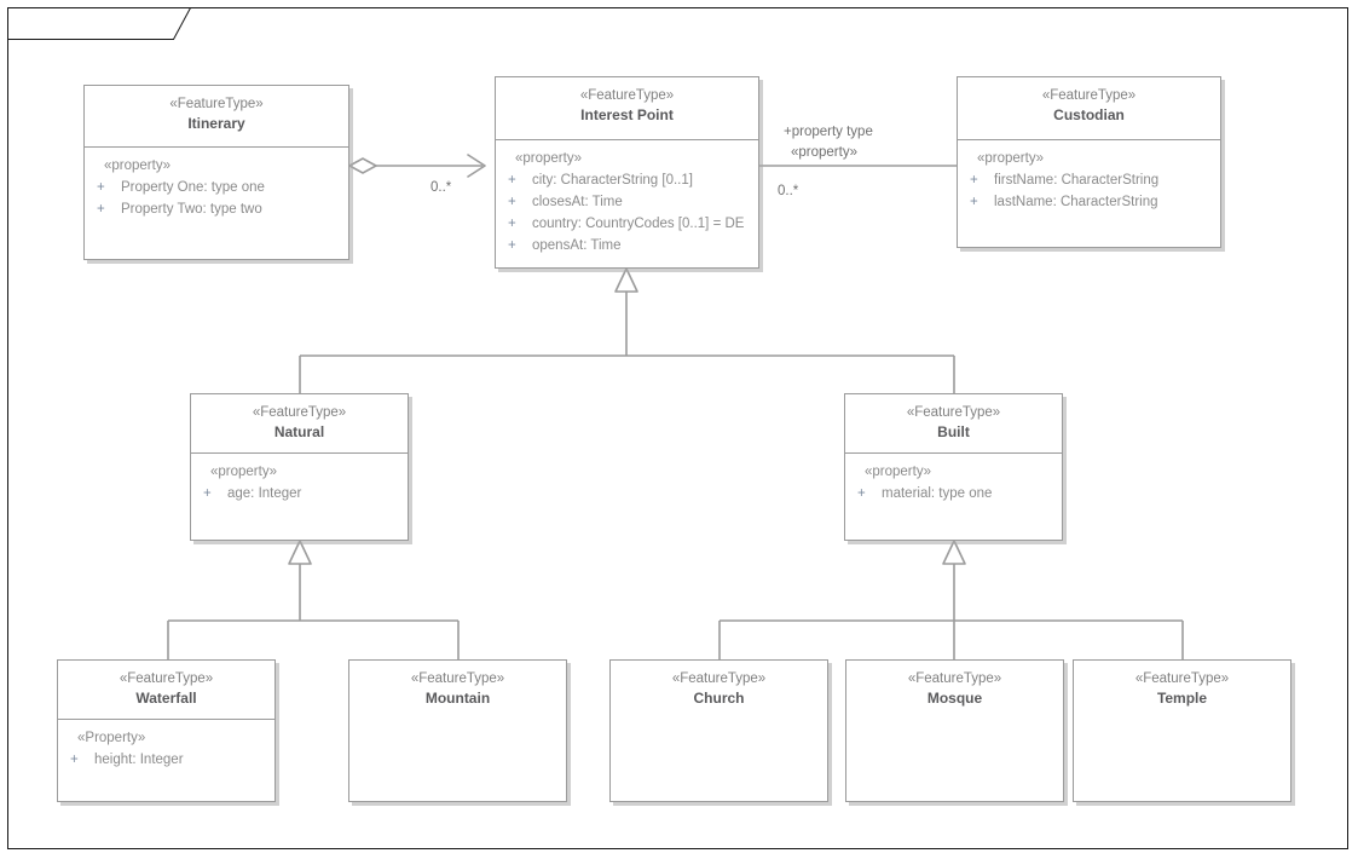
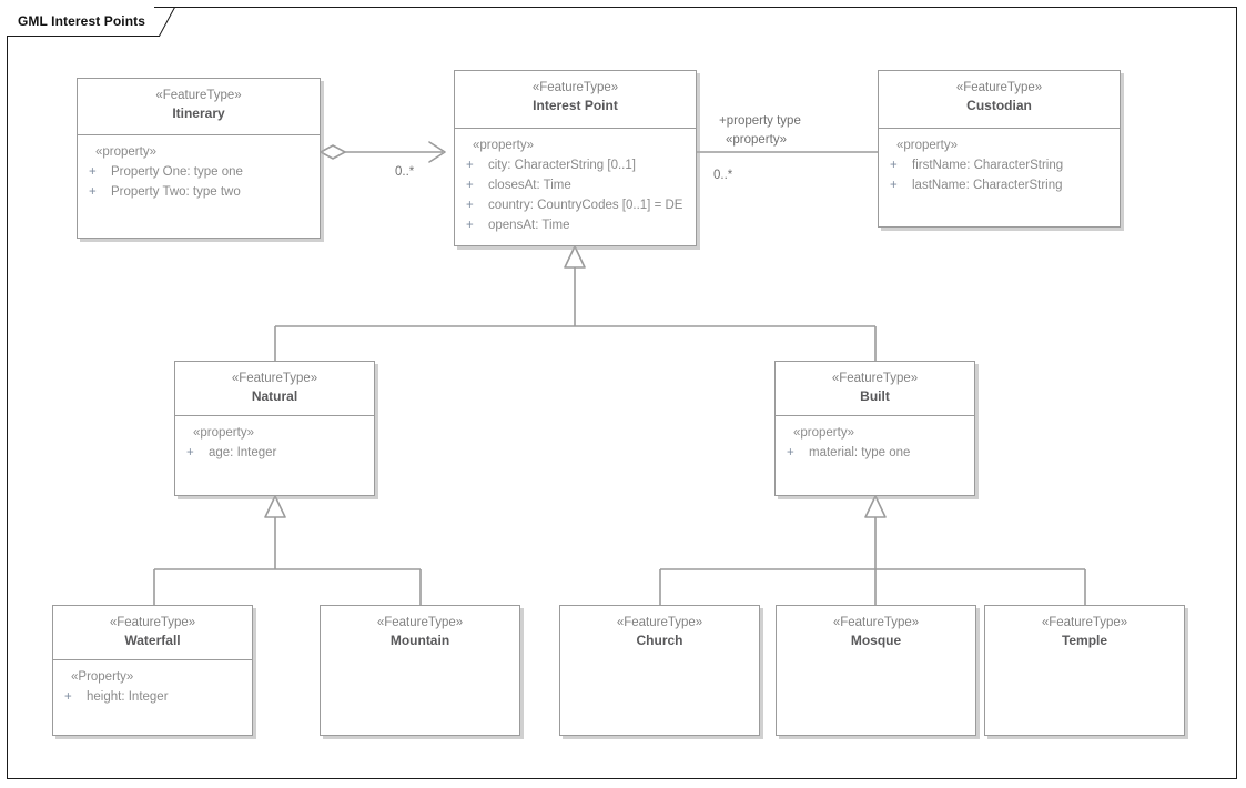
+ GML Interest Points
  0..*
  +property type
  «property»
  0..*
  «FeatureType»
  Itinerary
  «property»
  +
  Property One: type one
  +
  Property Two: type two
  «FeatureType»
  Interest Point
  «property»
  +
  city: CharacterString [0..1]
  +
  closesAt: Time
  +
  country: CountryCodes [0..1] = DE
  +
  opensAt: Time
  «FeatureType»
  Custodian
  «property»
  +
  firstName: CharacterString
  +
  lastName: CharacterString
  «FeatureType»
  Natural
  «property»
  +
  age: Integer
  «FeatureType»
  Built
  «property»
  +
  material: type one
  «FeatureType»
  Waterfall
  «Property»
  +
  height: Integer
  «FeatureType»
  Mountain
  «FeatureType»
  Church
  «FeatureType»
  Mosque
  «FeatureType»
  Temple
